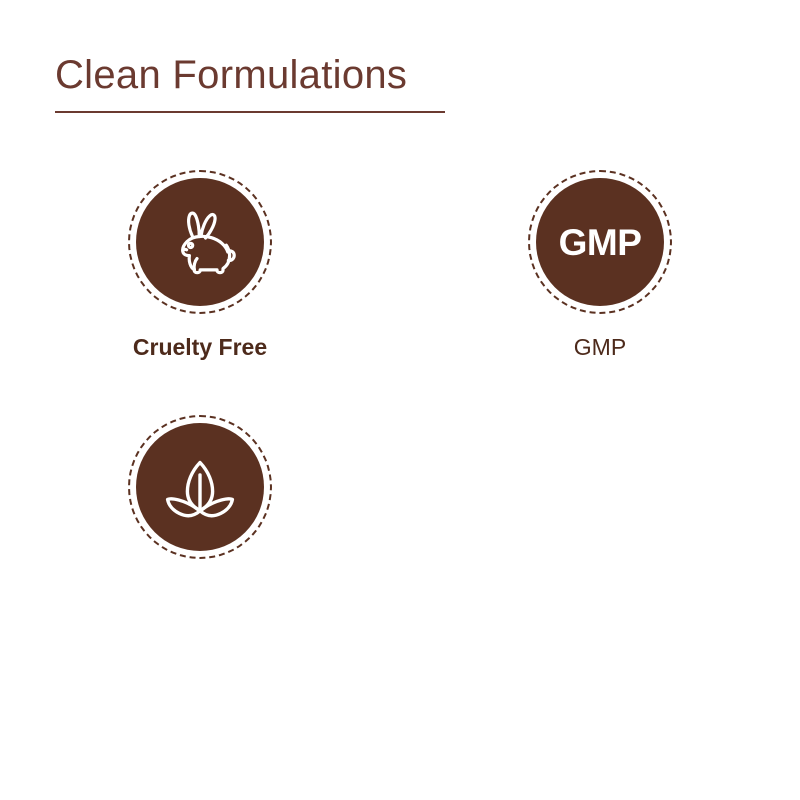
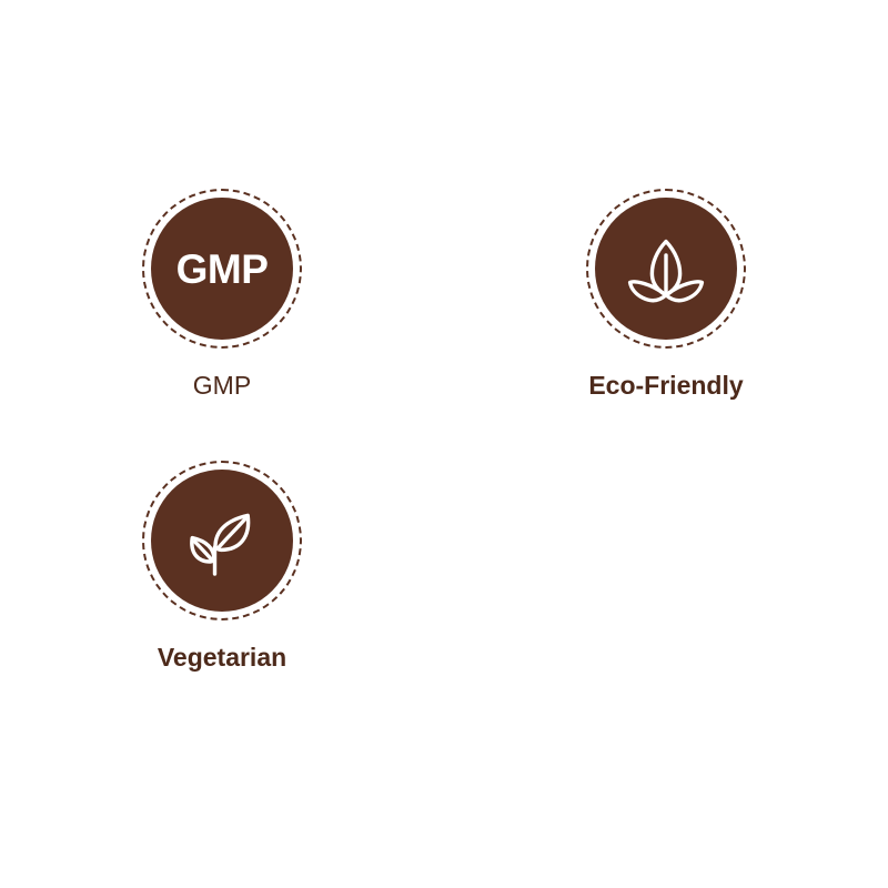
- Clean Formulations
- Cruelty Free
  GMP
  GMP
+ Eco-Friendly
+ Vegetarian
